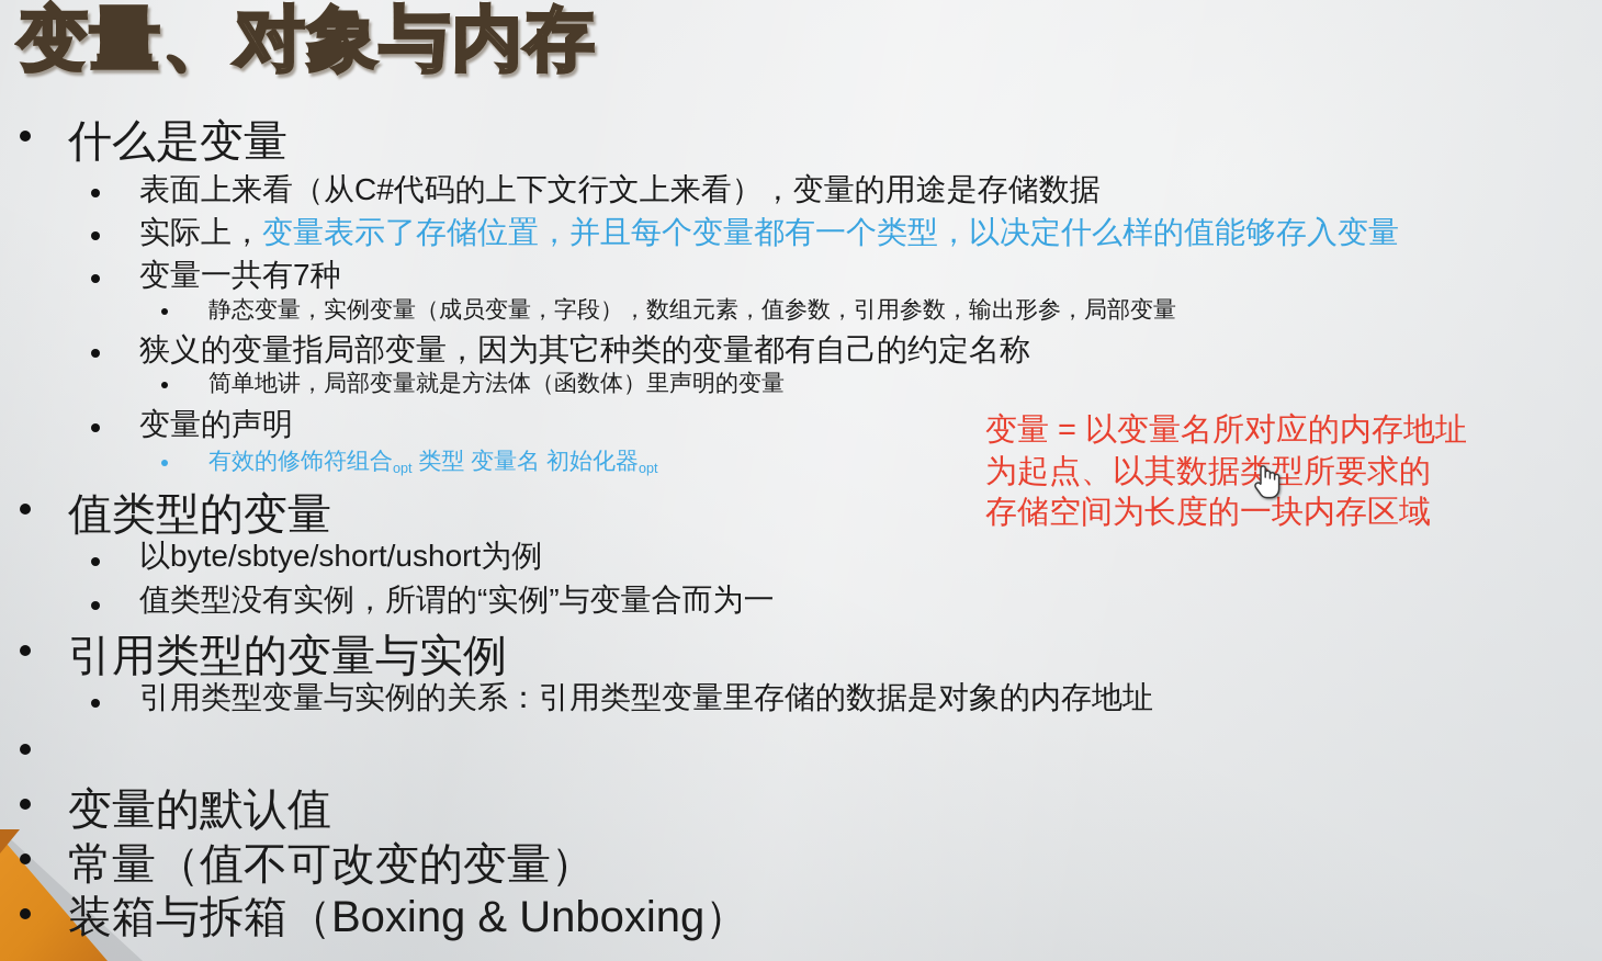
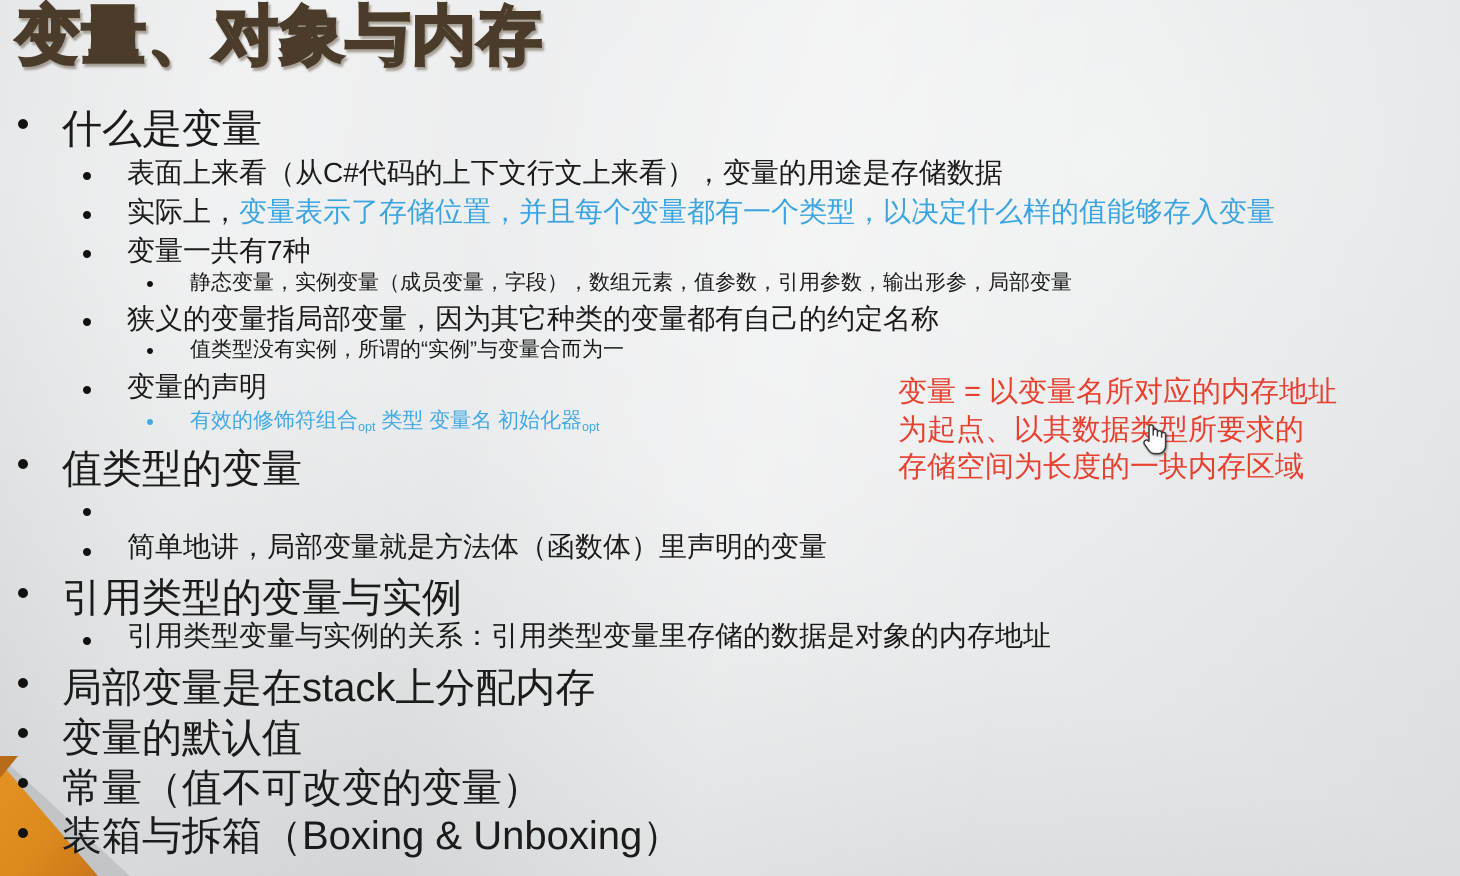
  变量、对象与内存
  什么是变量
  表面上来看（从C#代码的上下文行文上来看），变量的用途是存储数据
  实际上，变量表示了存储位置，并且每个变量都有一个类型，以决定什么样的值能够存入变量
  变量一共有7种
  静态变量，实例变量（成员变量，字段），数组元素，值参数，引用参数，输出形参，局部变量
  狭义的变量指局部变量，因为其它种类的变量都有自己的约定名称
- 简单地讲，局部变量就是方法体（函数体）里声明的变量
+ 值类型没有实例，所谓的“实例”与变量合而为一
  变量的声明
  有效的修饰符组合opt 类型 变量名 初始化器opt
  值类型的变量
- 以byte/sbtye/short/ushort为例
- 值类型没有实例，所谓的“实例”与变量合而为一
+ 简单地讲，局部变量就是方法体（函数体）里声明的变量
  引用类型的变量与实例
  引用类型变量与实例的关系：引用类型变量里存储的数据是对象的内存地址
+ 局部变量是在stack上分配内存
  变量的默认值
  常量（值不可改变的变量）
  装箱与拆箱（Boxing & Unboxing）
  变量 = 以变量名所对应的内存地址
  为起点、以其数据类型所要求的
  存储空间为长度的一块内存区域
